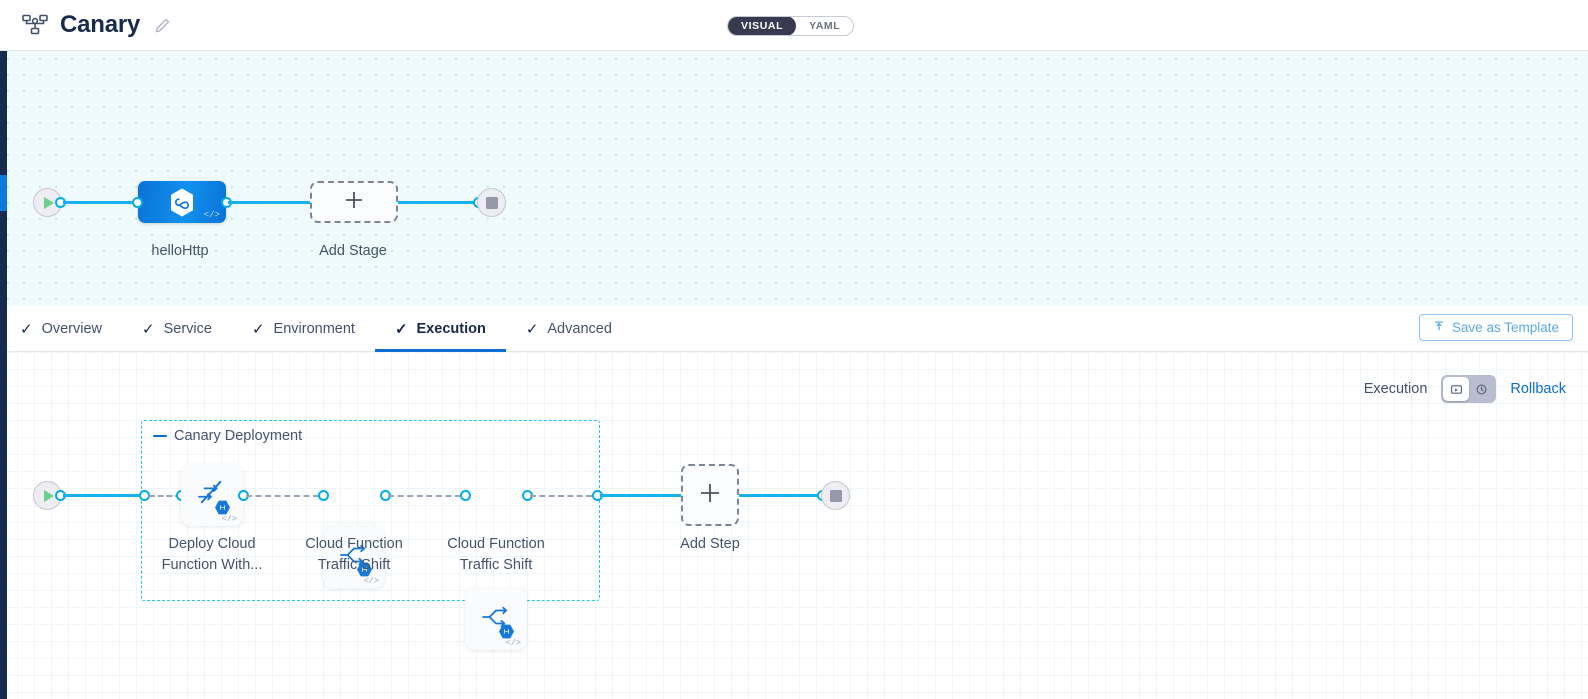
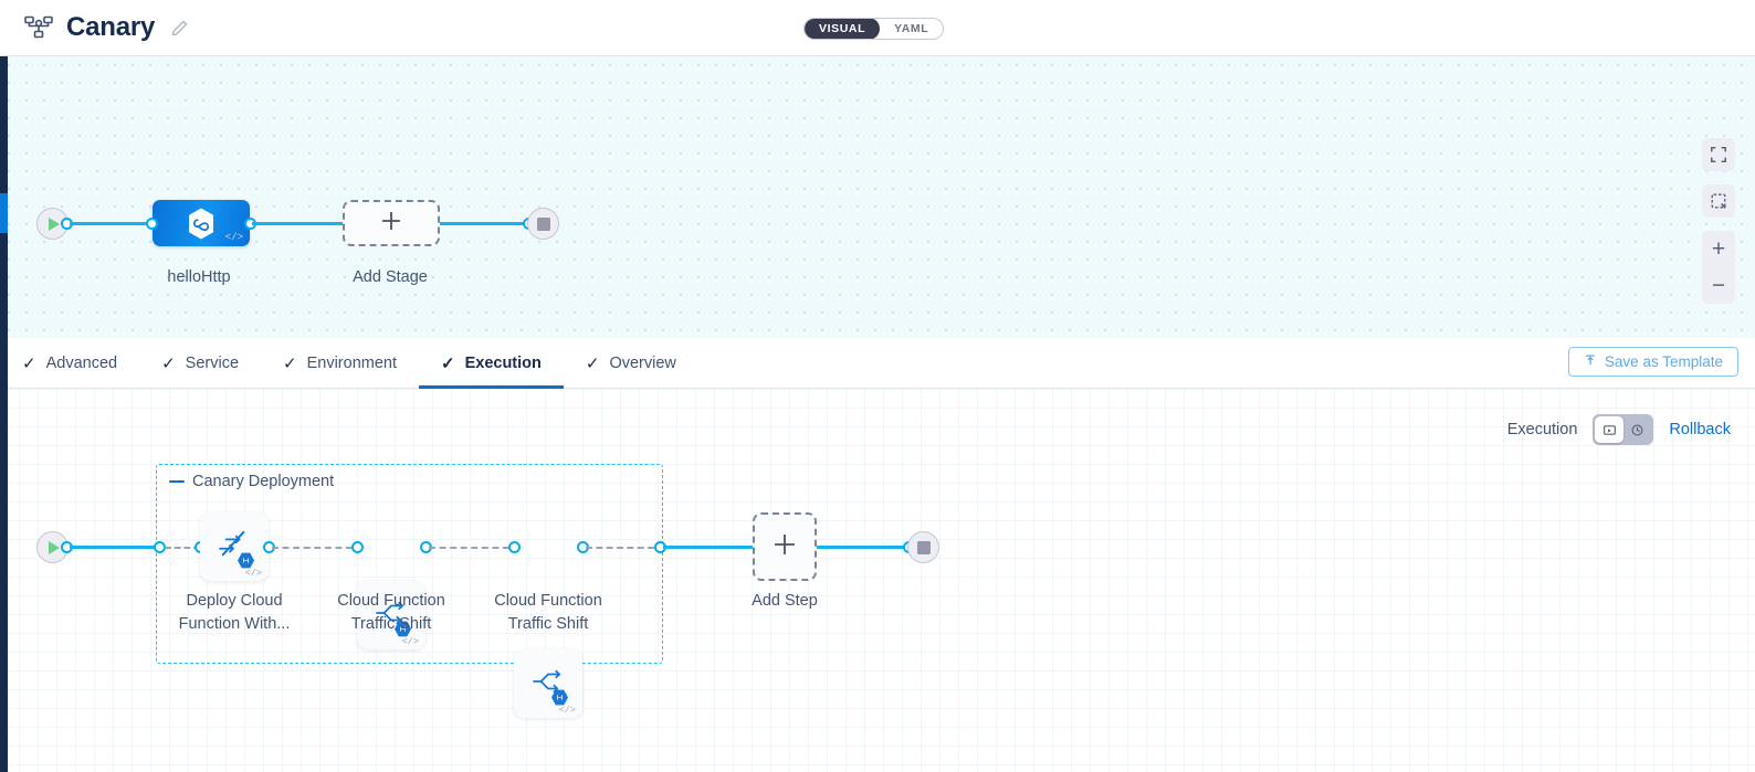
  Canary
  VISUAL
  YAML
  </>
  helloHttp
  Add Stage
+ +
+ −
  ✓
- Overview
+ Advanced
  ✓
  Service
  ✓
  Environment
  ✓
  Execution
  ✓
- Advanced
+ Overview
  Save as Template
  Execution
  Rollback
  Canary Deployment
  </>
  Deploy Cloud Function With...
  </>
  Cloud Function Traffic Shift
  </>
  Cloud Function Traffic Shift
  Add Step
